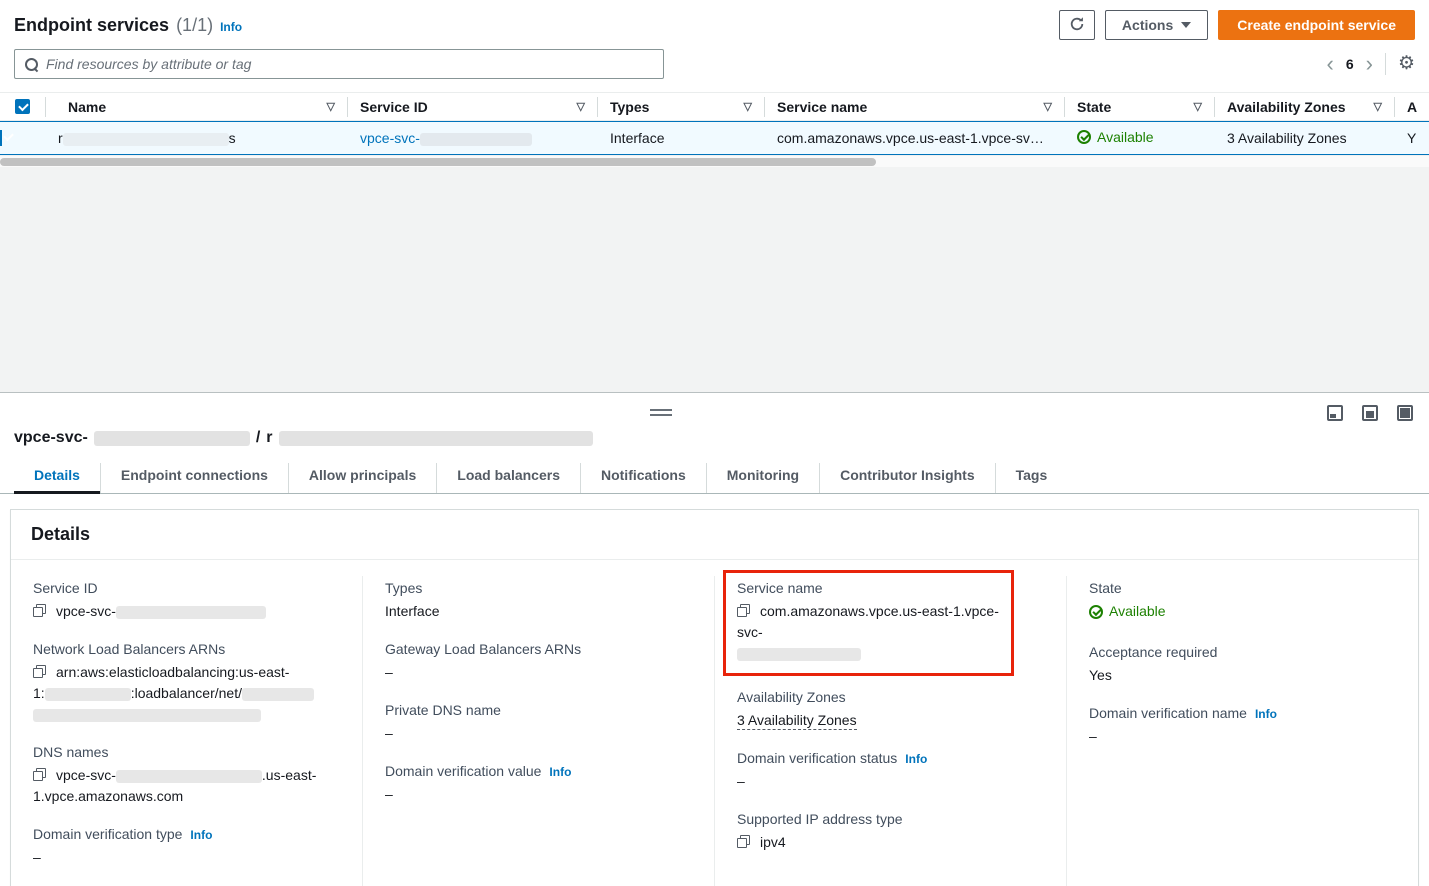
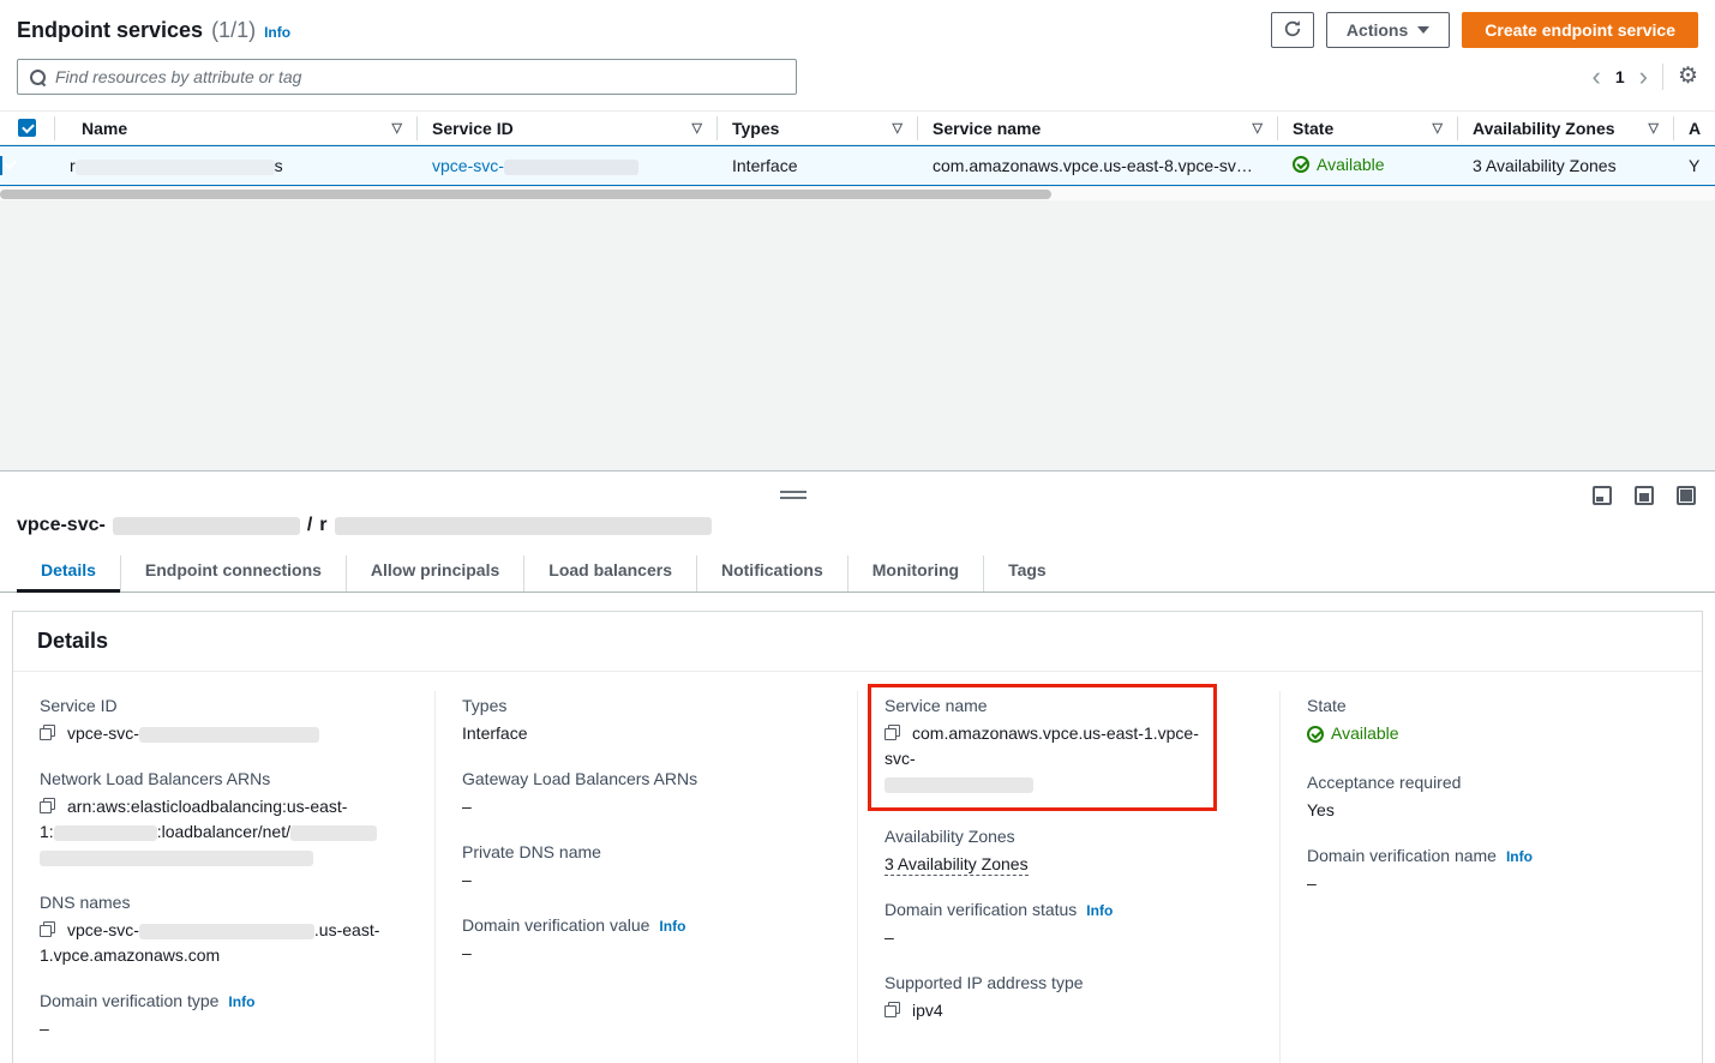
  Endpoint services
  (1/1)
  Info
  Actions
  Create endpoint service
  Find resources by attribute or tag
  ‹
- 6
+ 1
  ›
  ⚙
  Name
  ▽
  Service ID
  ▽
  Types
  ▽
  Service name
  ▽
  State
  ▽
  Availability Zones
  ▽
  A
  r s
  vpce-svc-
  Interface
- com.amazonaws.vpce.us-east-1.vpce-sv…
+ com.amazonaws.vpce.us-east-8.vpce-sv…
  Available
  3 Availability Zones
  Y
  vpce-svc-
  /
  r
  Details
  Endpoint connections
  Allow principals
  Load balancers
  Notifications
  Monitoring
- Contributor Insights
  Tags
  Details
  Service ID
  vpce-svc-
  Network Load Balancers ARNs
  arn:aws:elasticloadbalancing:us-east-
  1: :loadbalancer/net/
  DNS names
  vpce-svc- .us-east-
  1.vpce.amazonaws.com
  Domain verification type
  Info
  –
  Types
  Interface
  Gateway Load Balancers ARNs
  –
  Private DNS name
  –
  Domain verification value
  Info
  –
  Service name
  com.amazonaws.vpce.us-east-1.vpce-svc-
  Availability Zones
  3 Availability Zones
  Domain verification status
  Info
  –
  Supported IP address type
  ipv4
  State
  Available
  Acceptance required
  Yes
  Domain verification name
  Info
  –
